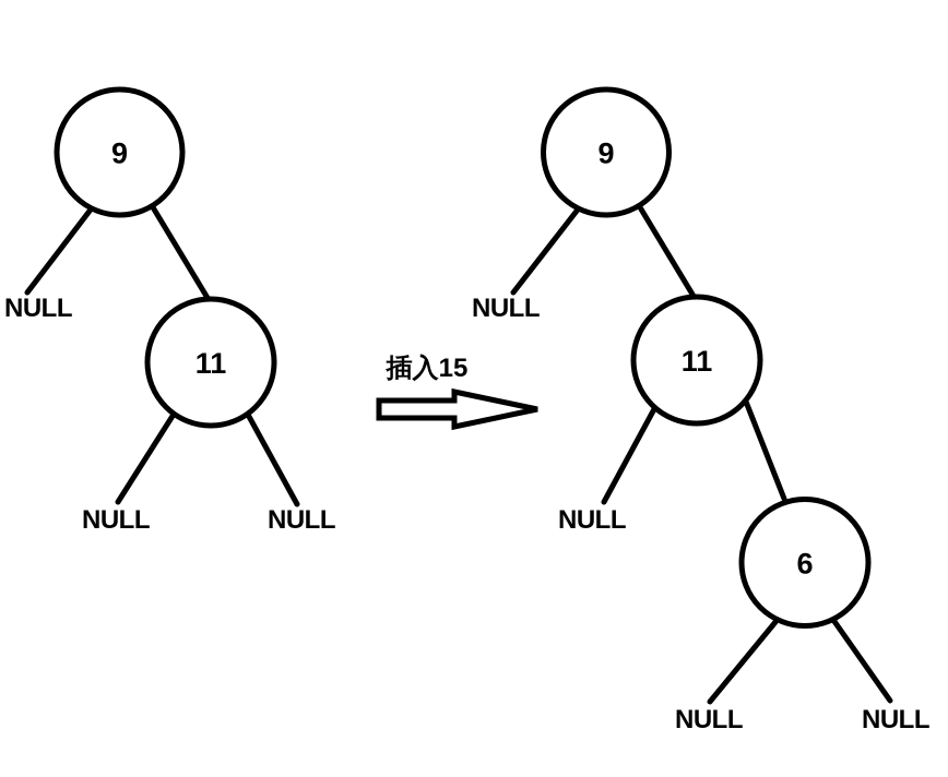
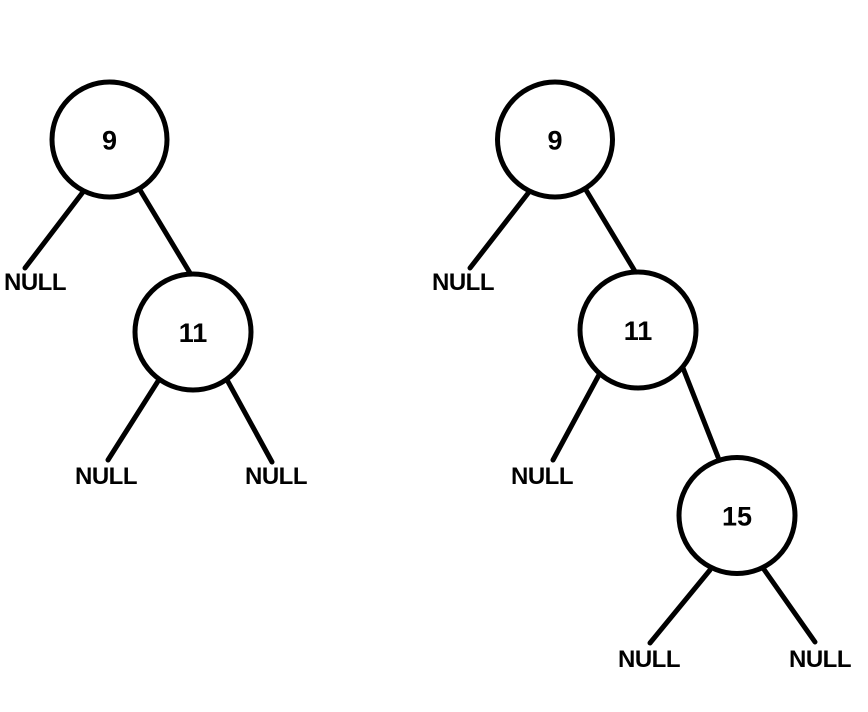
  9
  11
  NULL
  NULL
  NULL
- 插入15
  9
  11
- 6
+ 15
  NULL
  NULL
  NULL
  NULL
